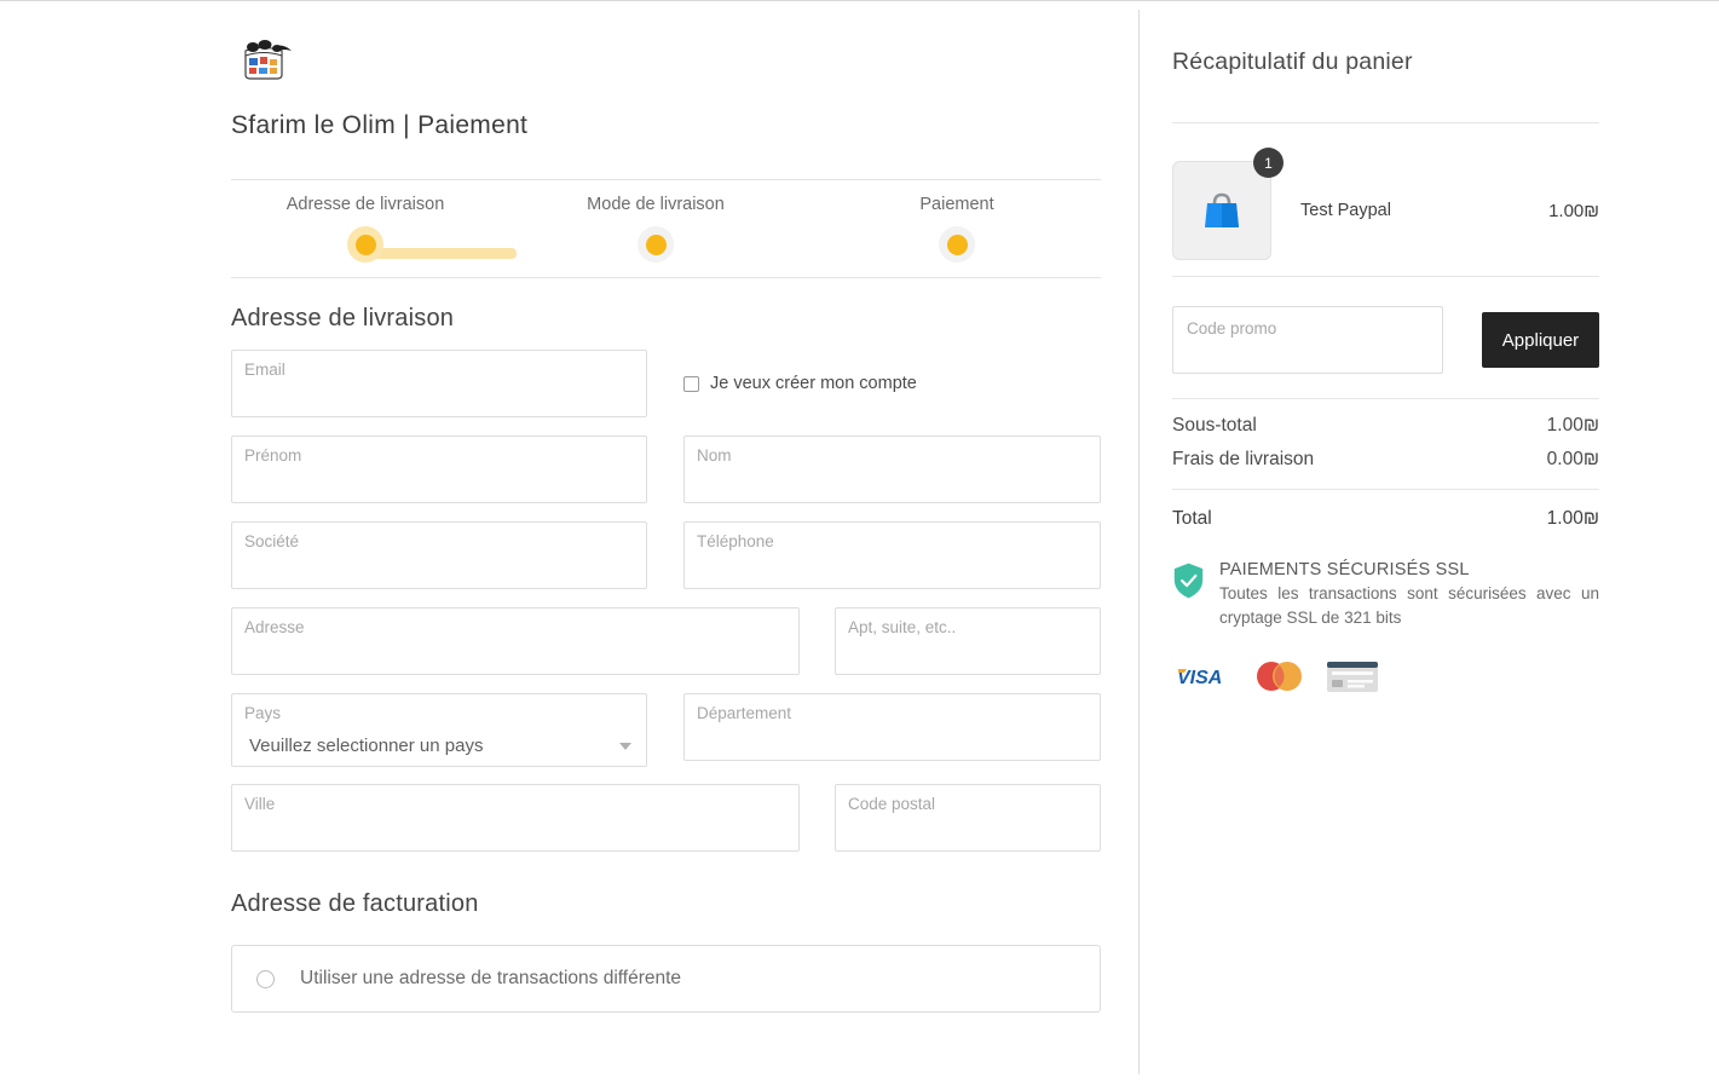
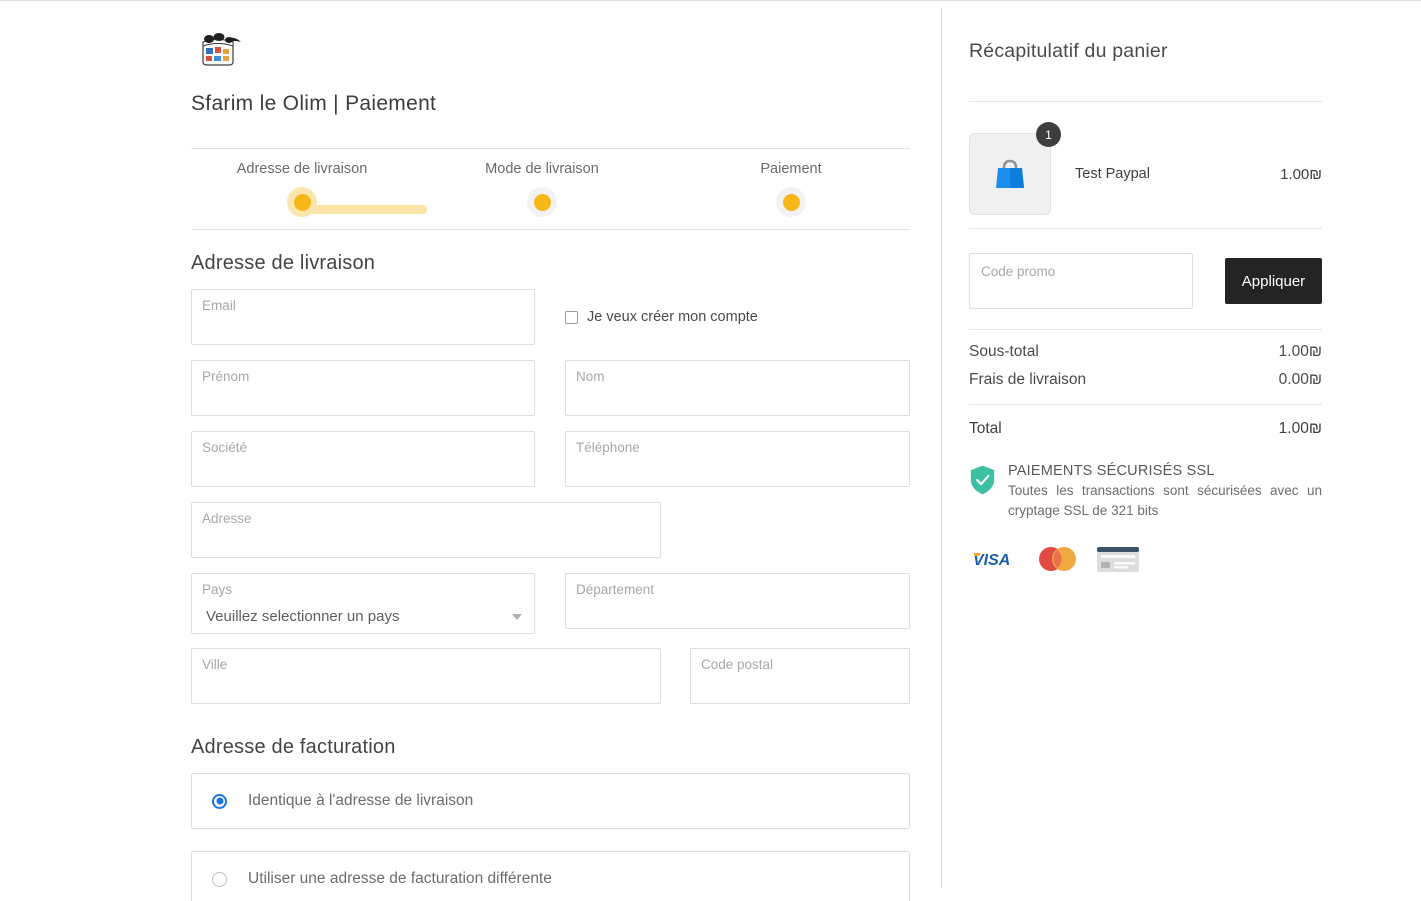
  Sfarim le Olim | Paiement
  Adresse de livraison
  Mode de livraison
  Paiement
  Adresse de livraison
  Email
  Je veux créer mon compte
  Prénom
  Nom
  Société
  Téléphone
  Adresse
- Apt, suite, etc..
  Pays
  Veuillez selectionner un pays
  Département
  Ville
  Code postal
  Adresse de facturation
+ Identique à l'adresse de livraison
- Utiliser une adresse de transactions différente
+ Utiliser une adresse de facturation différente
  Récapitulatif du panier
  1
  Test Paypal
  1.00₪
  Code promo
  Appliquer
  Sous-total
  1.00₪
  Frais de livraison
  0.00₪
  Total
  1.00₪
  PAIEMENTS SÉCURISÉS SSL
  Toutes les transactions sont sécurisées avec un cryptage SSL de 321 bits
  VISA
